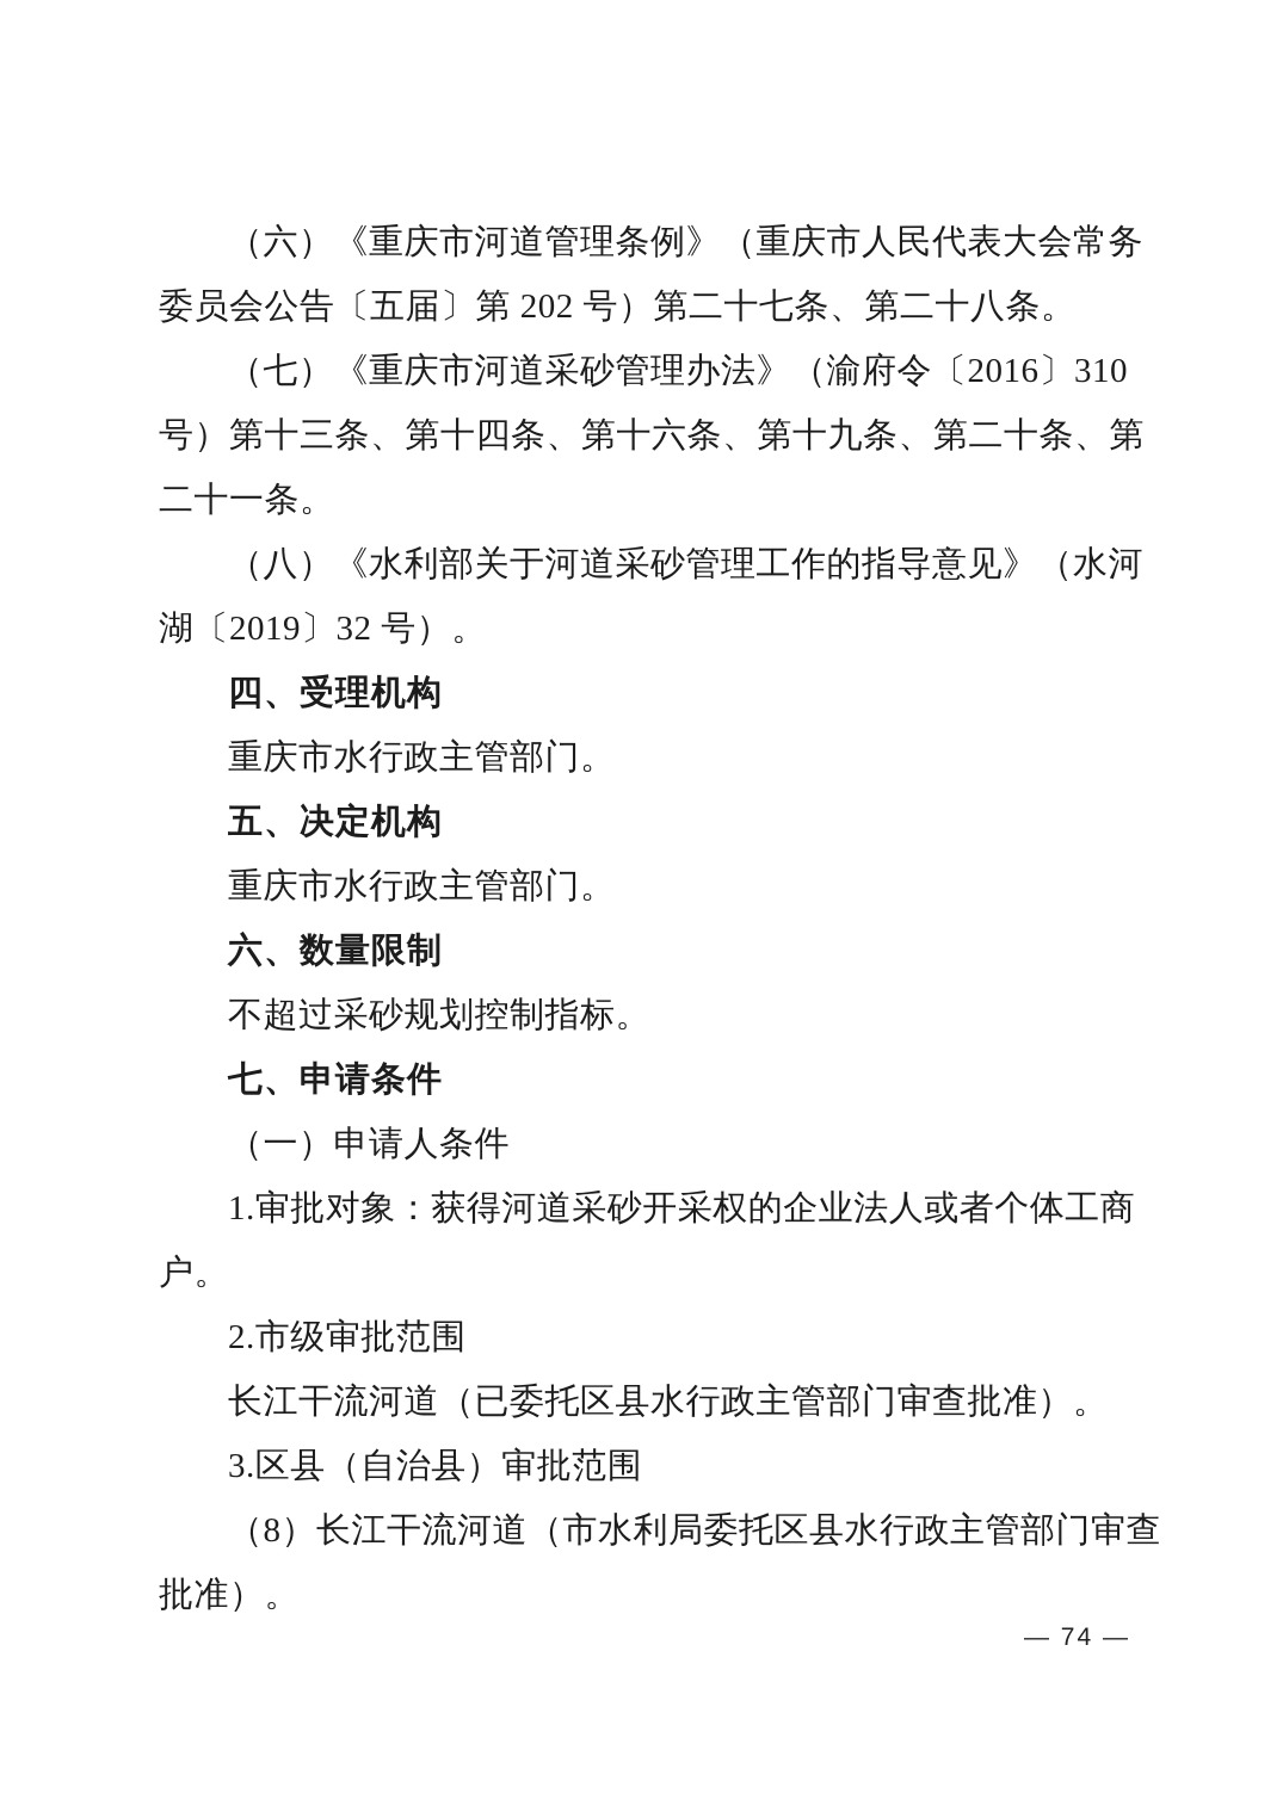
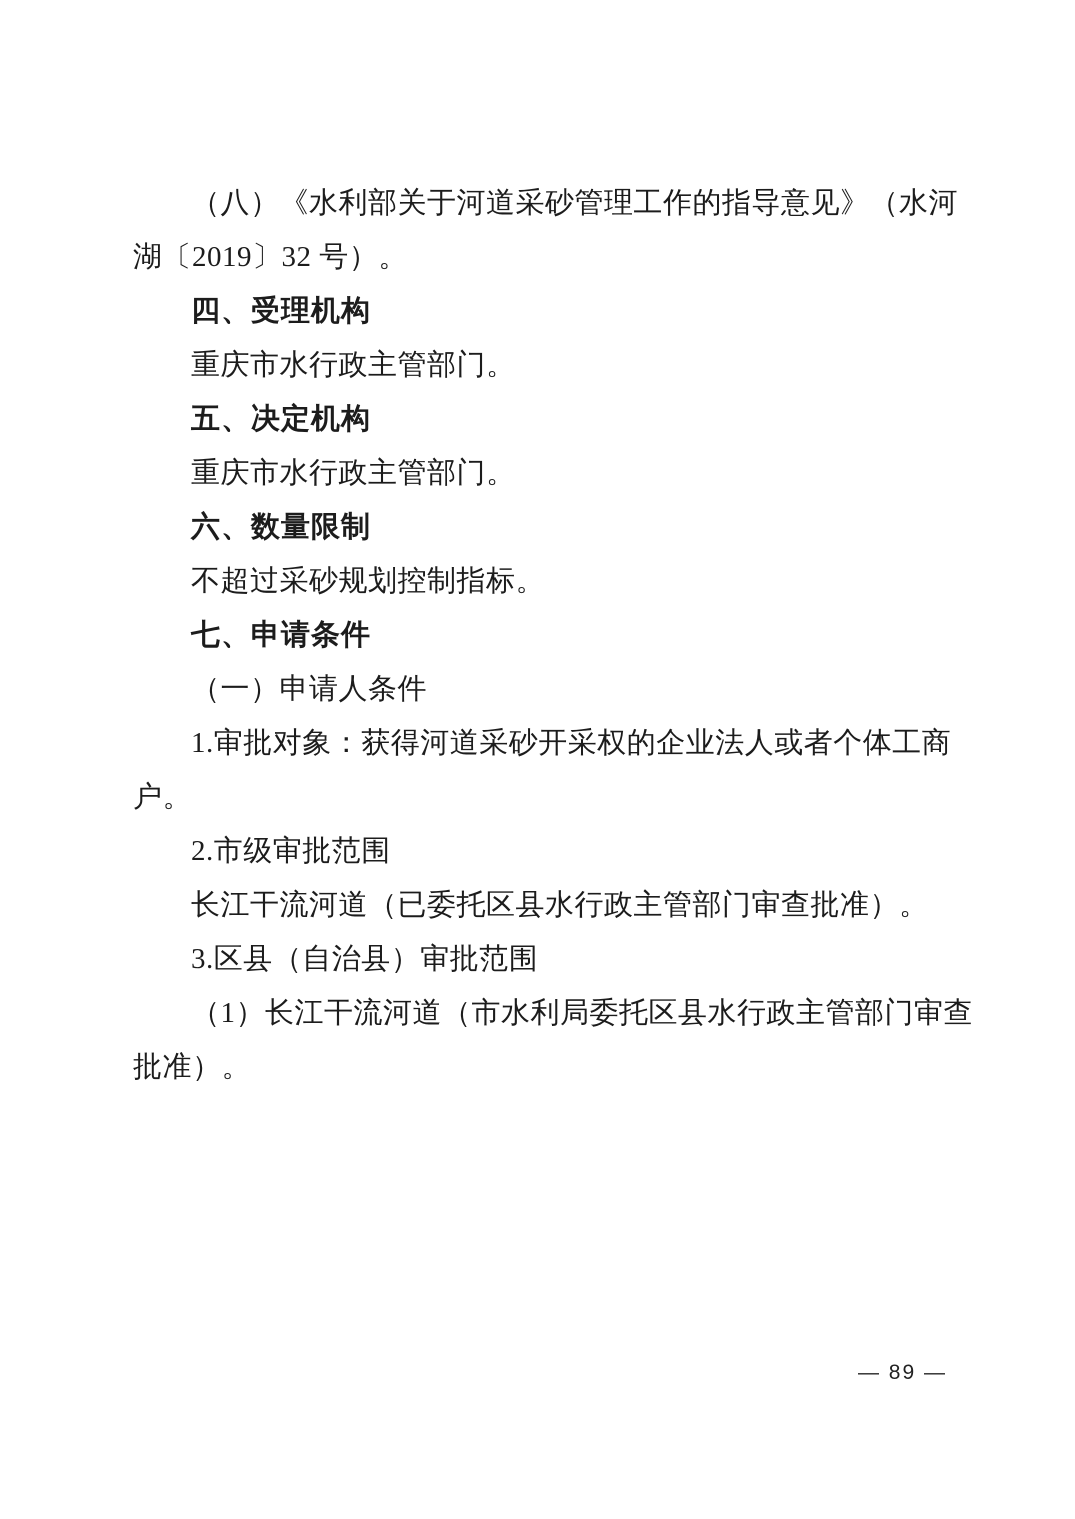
- （六）《重庆市河道管理条例》（重庆市人民代表大会常务
- 委员会公告〔五届〕第 202 号）第二十七条、第二十八条。
- （七）《重庆市河道采砂管理办法》（渝府令〔2016〕310
- 号）第十三条、第十四条、第十六条、第十九条、第二十条、第
- 二十一条。
  （八）《水利部关于河道采砂管理工作的指导意见》（水河
  湖〔2019〕32 号）。
  四、受理机构
  重庆市水行政主管部门。
  五、决定机构
  重庆市水行政主管部门。
  六、数量限制
  不超过采砂规划控制指标。
  七、申请条件
  （一）申请人条件
  1.审批对象：获得河道采砂开采权的企业法人或者个体工商
  户。
  2.市级审批范围
  长江干流河道（已委托区县水行政主管部门审查批准）。
  3.区县（自治县）审批范围
- （8）长江干流河道（市水利局委托区县水行政主管部门审查
+ （1）长江干流河道（市水利局委托区县水行政主管部门审查
  批准）。
- — 74 —
+ — 89 —
